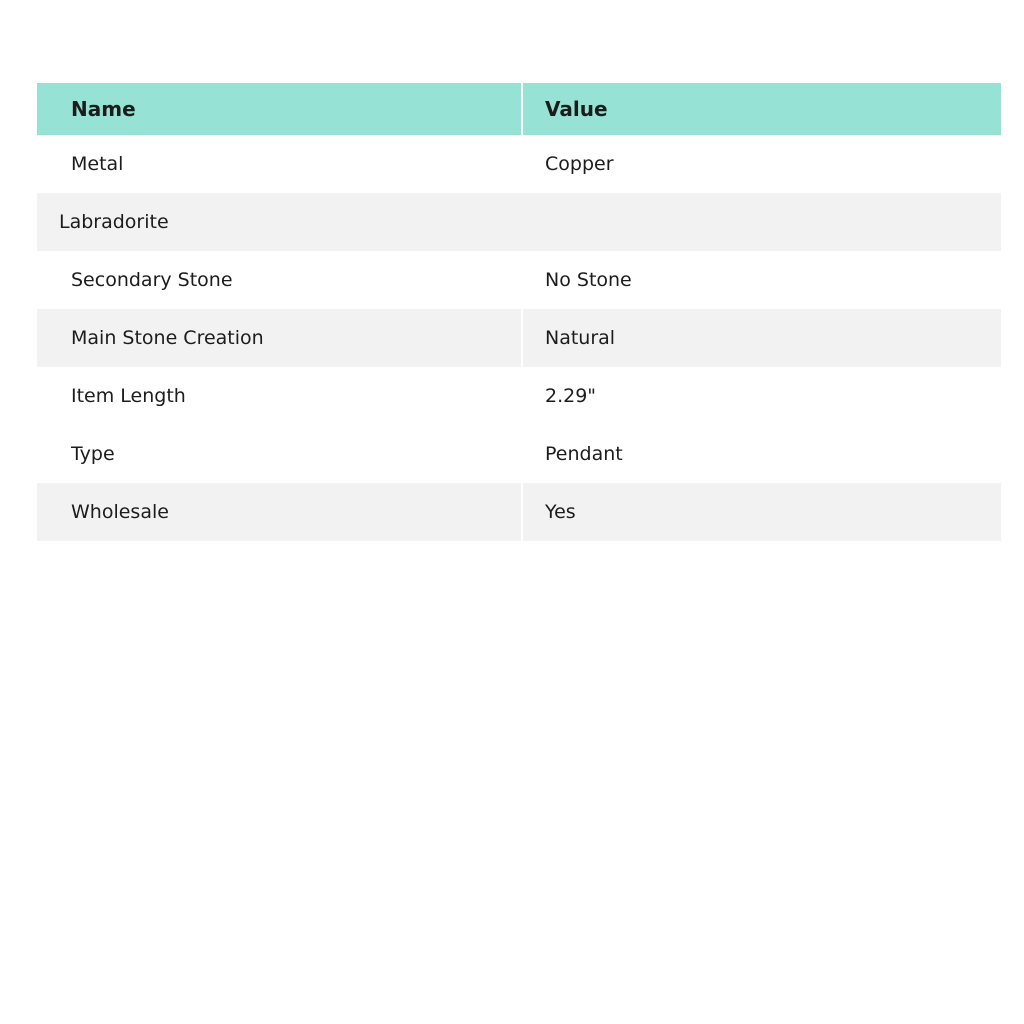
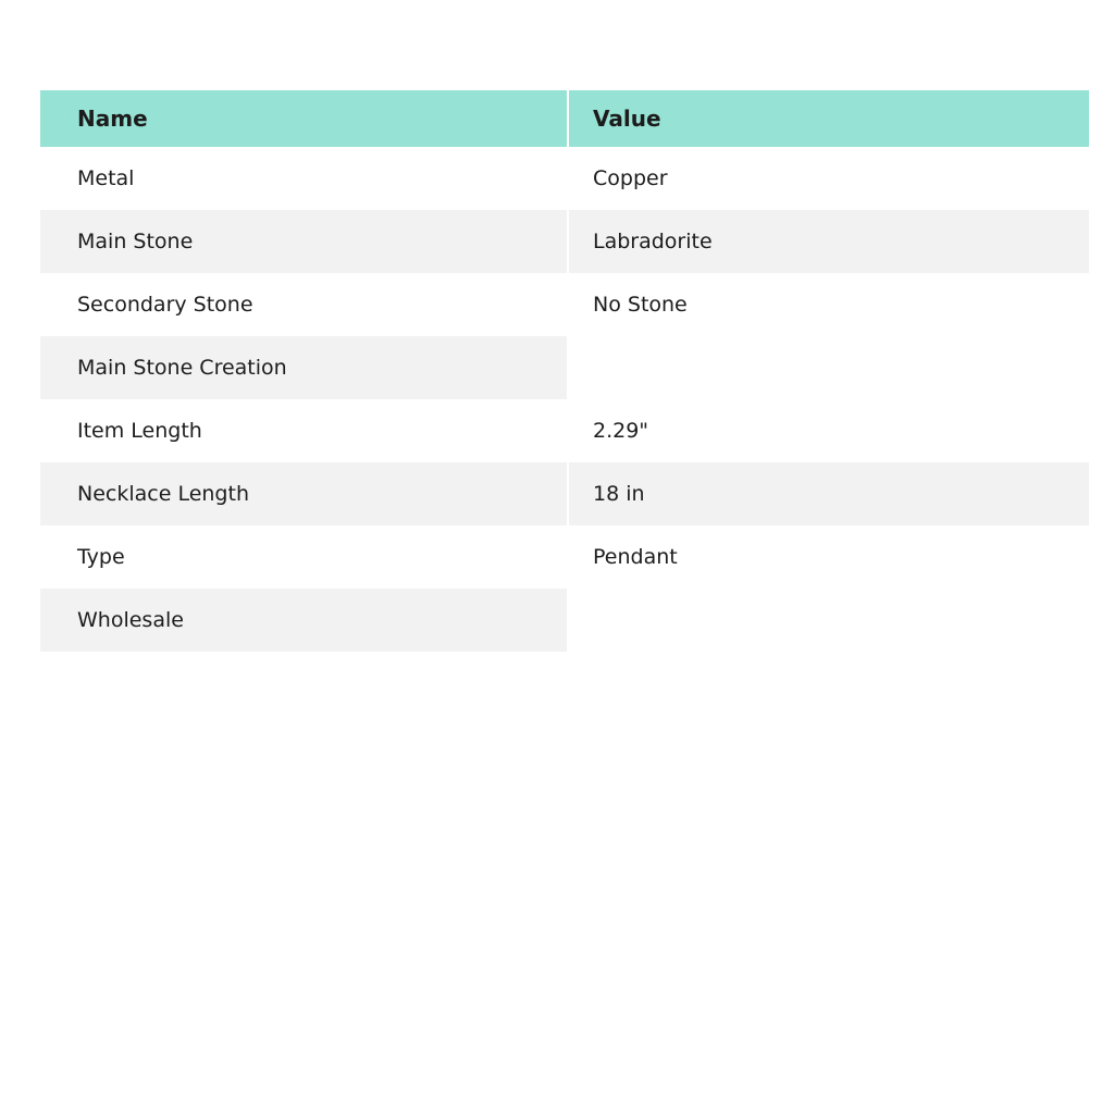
  Name
  Value
  Metal
  Copper
+ Main Stone
  Labradorite
  Secondary Stone
  No Stone
  Main Stone Creation
- Natural
  Item Length
  2.29"
+ Necklace Length
+ 18 in
  Type
  Pendant
  Wholesale
- Yes
